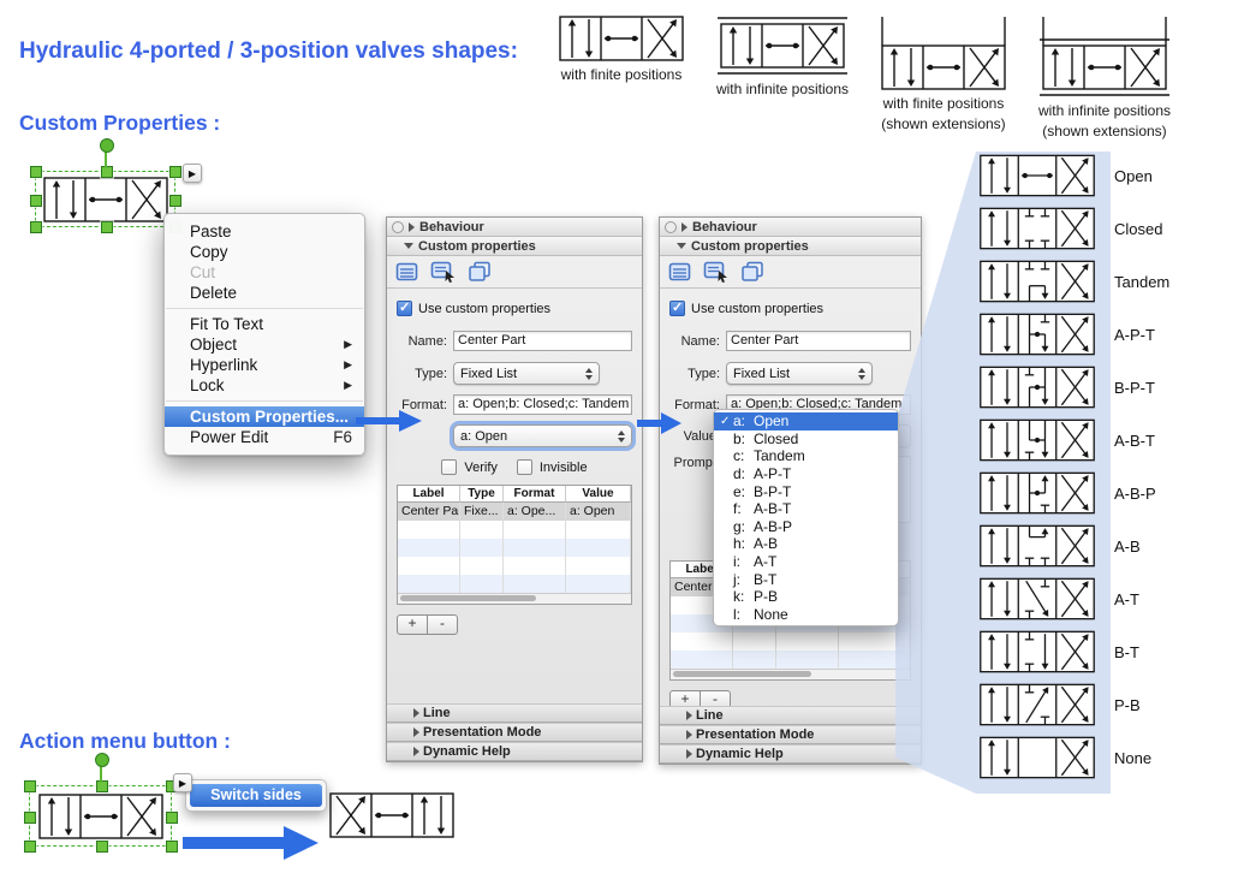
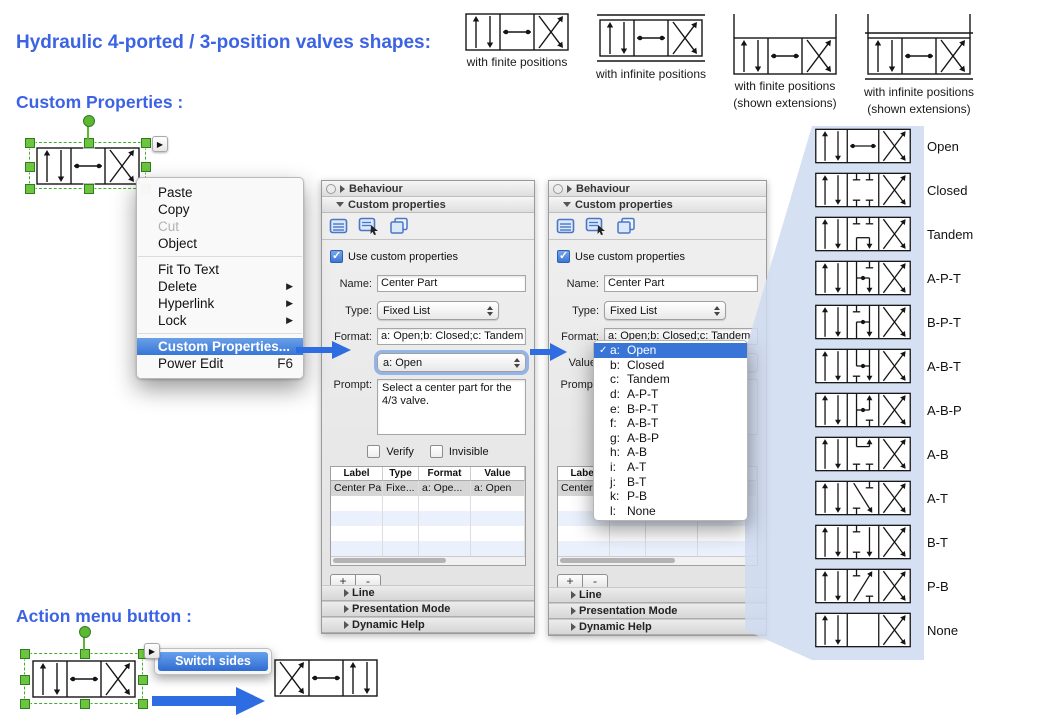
  Hydraulic 4-ported / 3-position valves shapes:
  Custom Properties :
  Action menu button :
  with finite positions
  with infinite positions
  with finite positions
  (shown extensions)
  with infinite positions
  (shown extensions)
  ▶
  Paste
  Copy
  Cut
- Delete
+ Object
  Fit To Text
- Object
+ Delete
  ▶
  Hyperlink
  ▶
  Lock
  ▶
  Custom Properties...
  Power Edit
  F6
  Behaviour
  Custom properties
  Use custom properties
  Name:
  Center Part
  Type:
  Fixed List
  Format:
  a: Open;b: Closed;c: Tandem
  a: Open
+ Prompt:
+ Select a center part for the 4/3 valve.
  Verify
  Invisible
  Label
  Type
  Format
  Value
  Center Pa
  Fixe...
  a: Ope...
  a: Open
  +
  -
  Line
  Presentation Mode
  Dynamic Help
  Behaviour
  Custom properties
  Use custom properties
  Name:
  Center Part
  Type:
  Fixed List
  Format:
  a: Open;b: Closed;c: Tandem
  Promp
  Labe
  +
  -
  Line
  Presentation Mode
  Dynamic Help
  ✓
  a:
  Open
  b:
  Closed
  c:
  Tandem
  d:
  A-P-T
  e:
  B-P-T
  f:
  A-B-T
  g:
  A-B-P
  h:
  A-B
  i:
  A-T
  j:
  B-T
  k:
  P-B
  l:
  None
  Open
  Closed
  Tandem
  A-P-T
  B-P-T
  A-B-T
  A-B-P
  A-B
  A-T
  B-T
  P-B
  None
  ▶
  Switch sides
